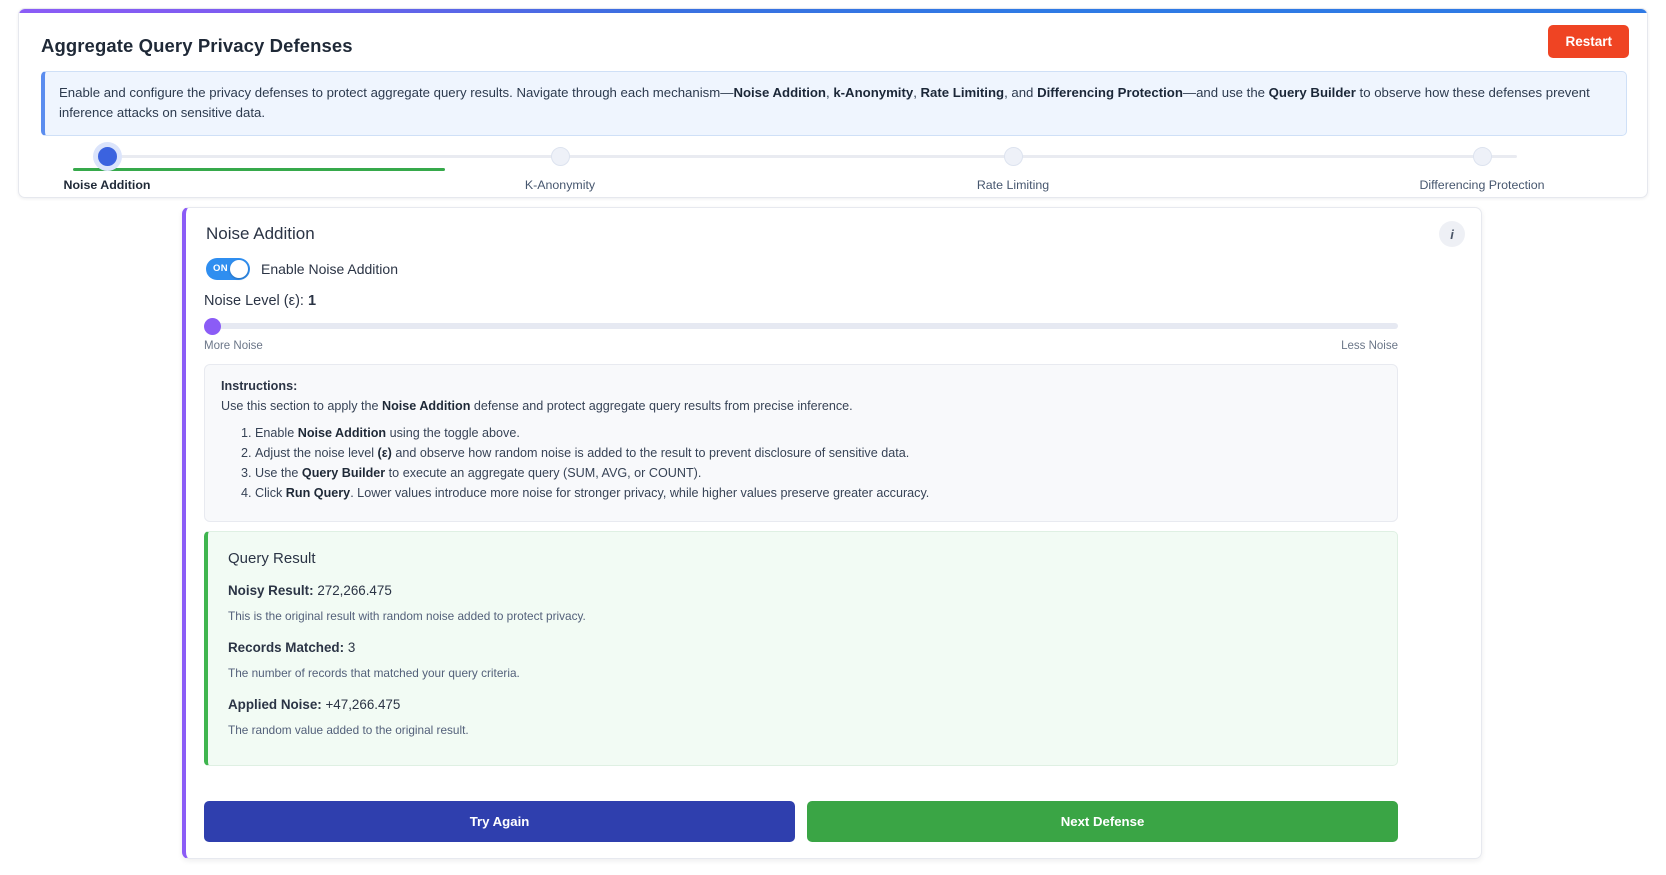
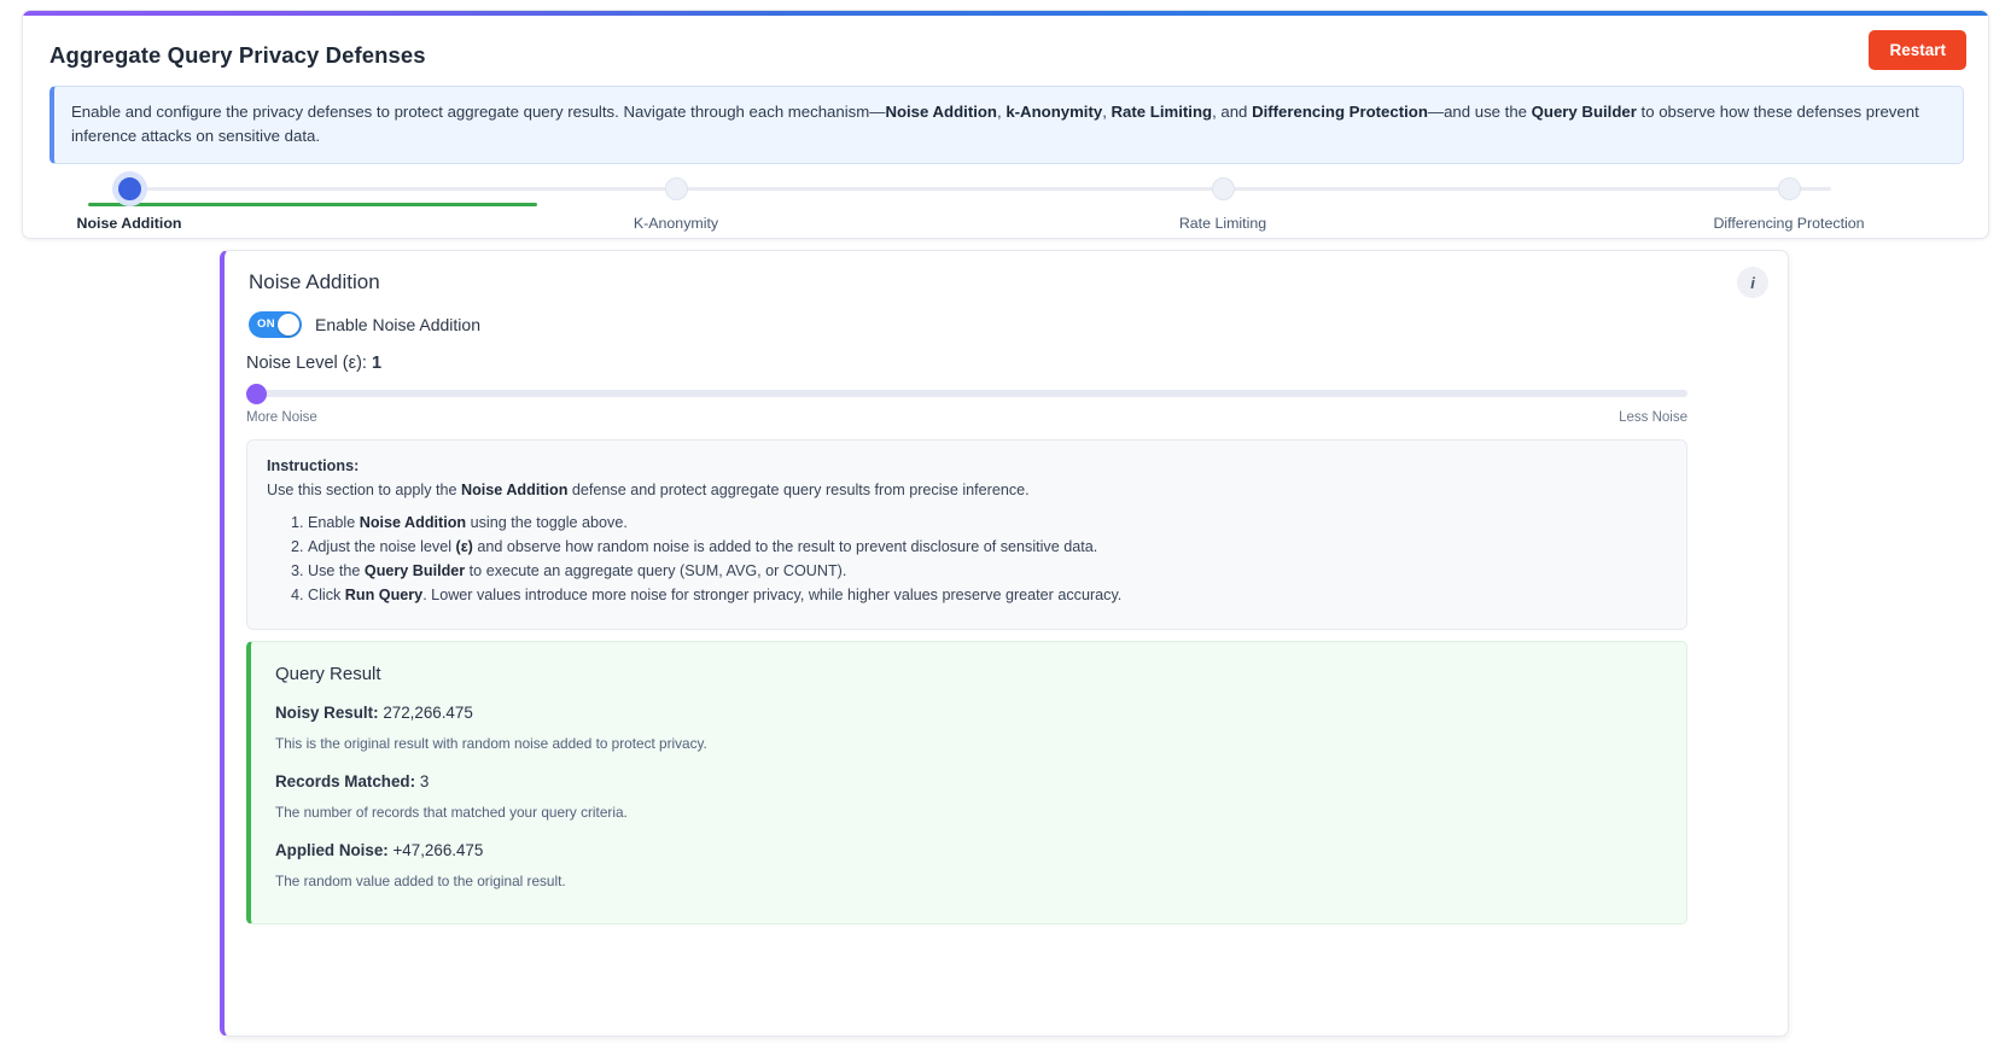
  Aggregate Query Privacy Defenses
  Restart
  Enable and configure the privacy defenses to protect aggregate query results. Navigate through each mechanism—Noise Addition, k-Anonymity, Rate Limiting, and Differencing Protection—and use the Query Builder to observe how these defenses prevent inference attacks on sensitive data.
  Noise Addition
  K-Anonymity
  Rate Limiting
  Differencing Protection
  Noise Addition
  i
  ON
  Enable Noise Addition
  Noise Level (ε): 1
  More Noise
  Less Noise
  Instructions:
  Use this section to apply the Noise Addition defense and protect aggregate query results from precise inference.
  Enable Noise Addition using the toggle above.
  Adjust the noise level (ε) and observe how random noise is added to the result to prevent disclosure of sensitive data.
  Use the Query Builder to execute an aggregate query (SUM, AVG, or COUNT).
  Click Run Query. Lower values introduce more noise for stronger privacy, while higher values preserve greater accuracy.
  Query Result
  Noisy Result: 272,266.475
  This is the original result with random noise added to protect privacy.
  Records Matched: 3
  The number of records that matched your query criteria.
  Applied Noise: +47,266.475
  The random value added to the original result.
- Try Again
- Next Defense
